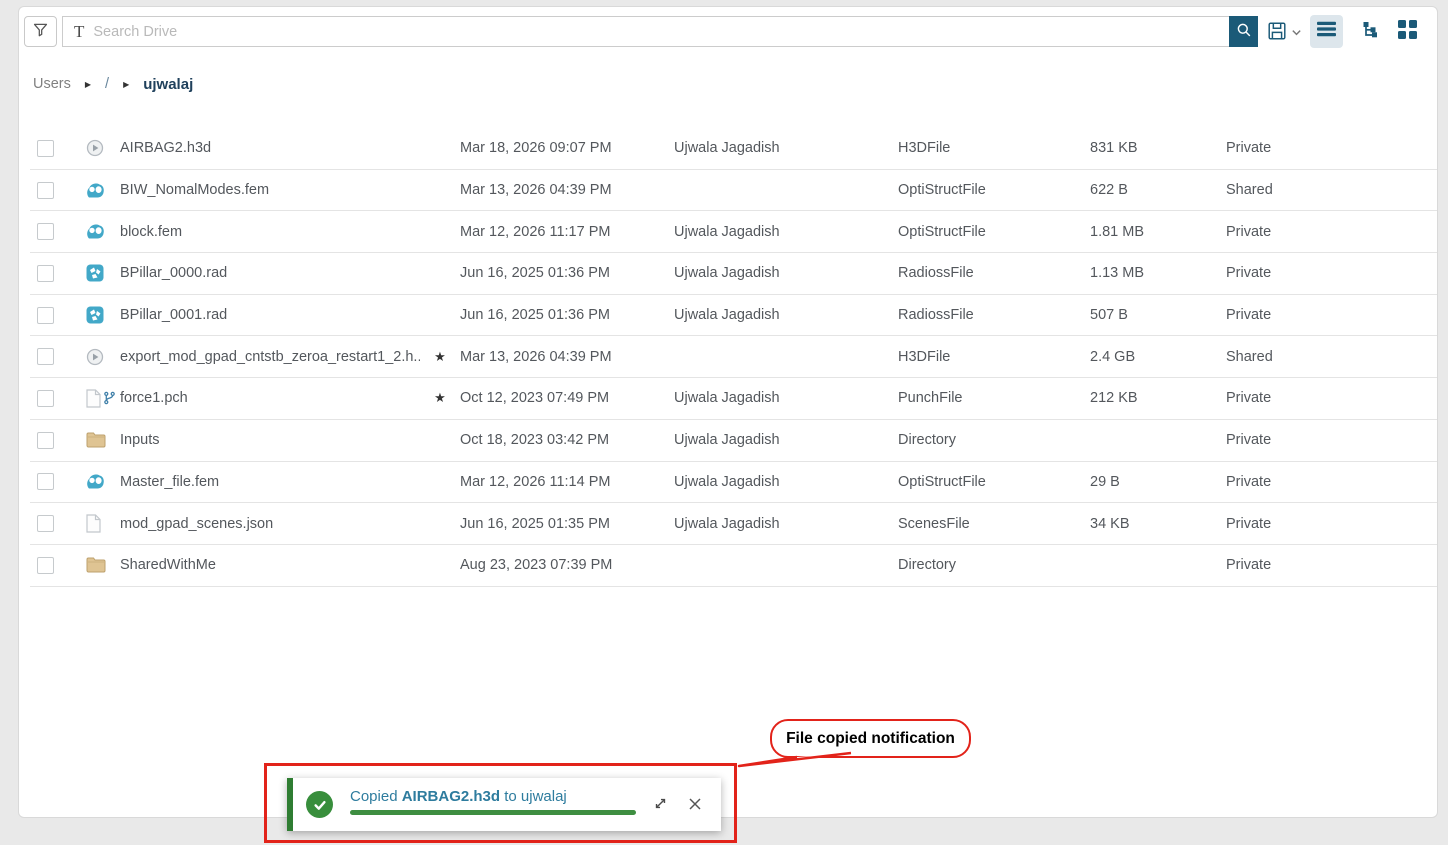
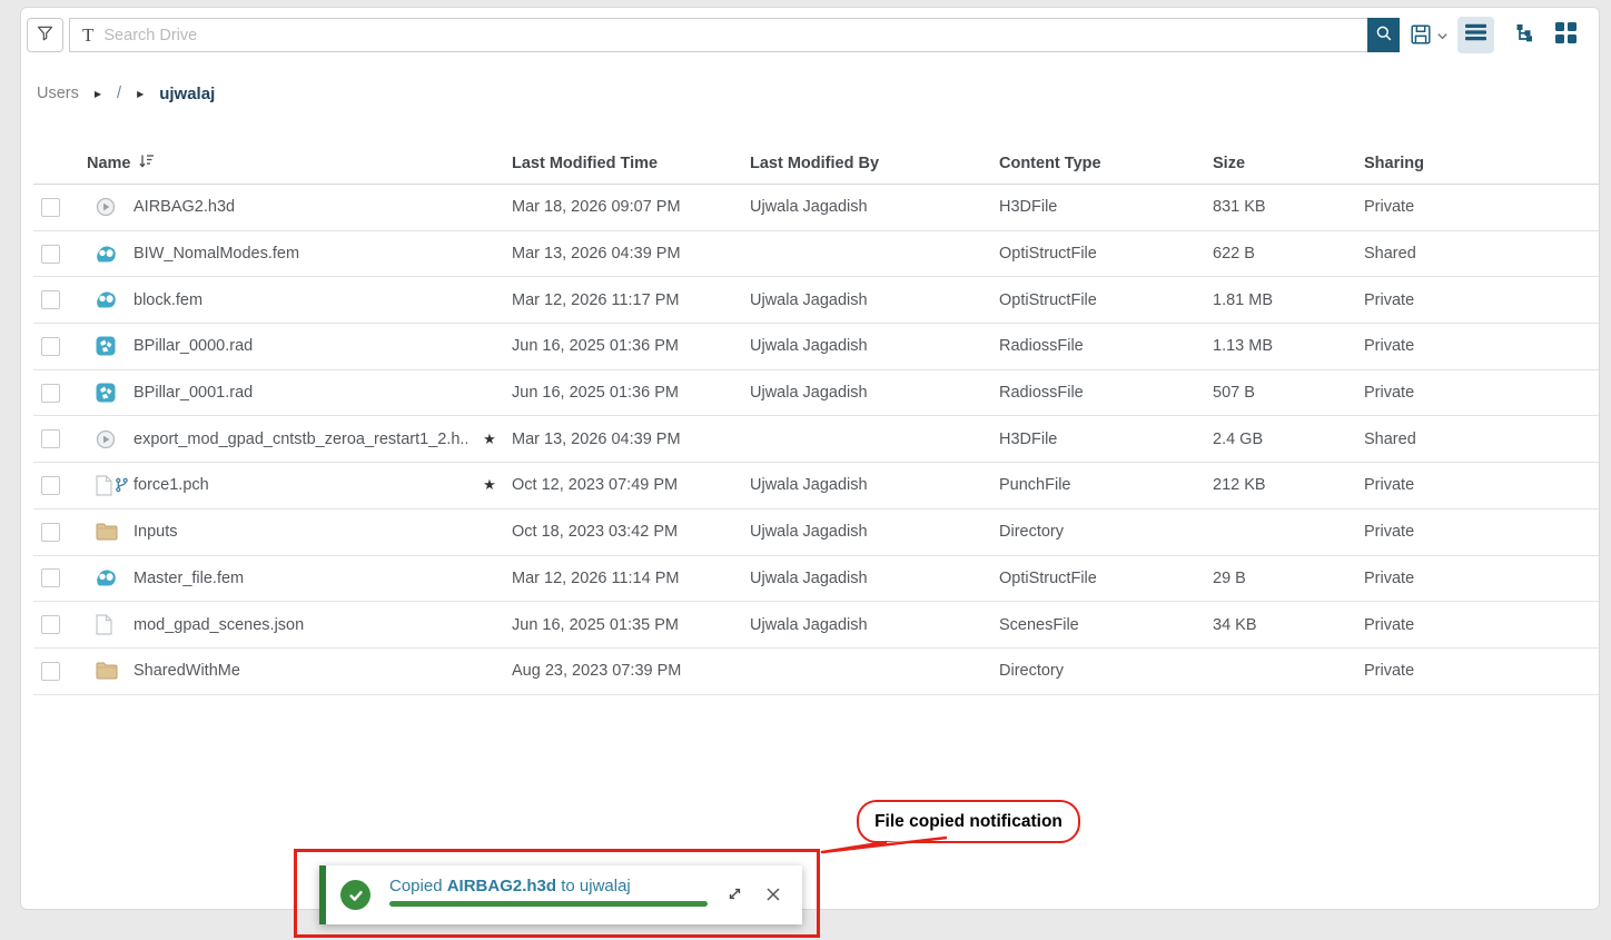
  T
  Search Drive
  Users
  ▶
  /
  ▶
  ujwalaj
+ Name
+ Last Modified Time
+ Last Modified By
+ Content Type
+ Size
+ Sharing
  AIRBAG2.h3d
  Mar 18, 2026 09:07 PM
  Ujwala Jagadish
  H3DFile
  831 KB
  Private
  BIW_NomalModes.fem
  Mar 13, 2026 04:39 PM
  OptiStructFile
  622 B
  Shared
  block.fem
  Mar 12, 2026 11:17 PM
  Ujwala Jagadish
  OptiStructFile
  1.81 MB
  Private
  BPillar_0000.rad
  Jun 16, 2025 01:36 PM
  Ujwala Jagadish
  RadiossFile
  1.13 MB
  Private
  BPillar_0001.rad
  Jun 16, 2025 01:36 PM
  Ujwala Jagadish
  RadiossFile
  507 B
  Private
  export_mod_gpad_cntstb_zeroa_restart1_2.h..
  ★
  Mar 13, 2026 04:39 PM
  H3DFile
  2.4 GB
  Shared
  force1.pch
  ★
  Oct 12, 2023 07:49 PM
  Ujwala Jagadish
  PunchFile
  212 KB
  Private
  Inputs
  Oct 18, 2023 03:42 PM
  Ujwala Jagadish
  Directory
  Private
  Master_file.fem
  Mar 12, 2026 11:14 PM
  Ujwala Jagadish
  OptiStructFile
  29 B
  Private
  mod_gpad_scenes.json
  Jun 16, 2025 01:35 PM
  Ujwala Jagadish
  ScenesFile
  34 KB
  Private
  SharedWithMe
  Aug 23, 2023 07:39 PM
  Directory
  Private
  Copied AIRBAG2.h3d to ujwalaj
  File copied notification
